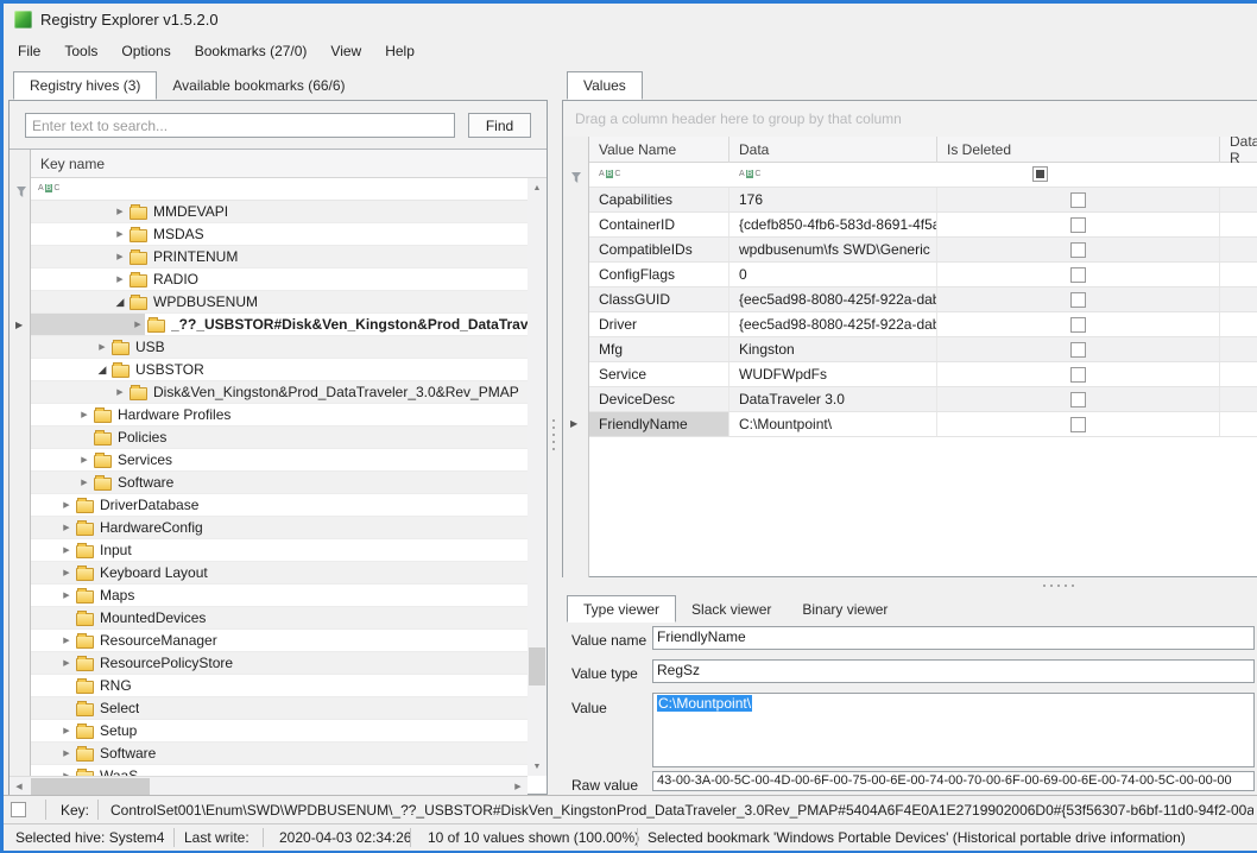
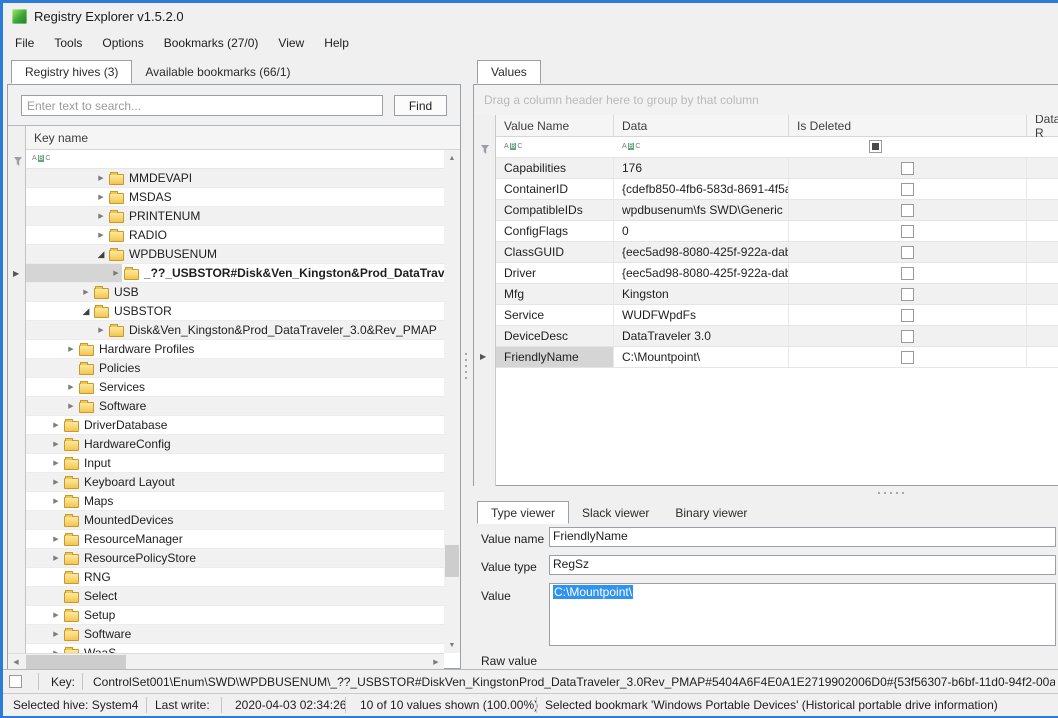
  Registry Explorer v1.5.2.0
  File
  Tools
  Options
  Bookmarks (27/0)
  View
  Help
- Registry hives (3) Available bookmarks (66/6)
+ Registry hives (3) Available bookmarks (66/1)
  Enter text to search...
  Find
  Key name
  MMDEVAPI
  MSDAS
  PRINTENUM
  RADIO
  ◢
  WPDBUSENUM
  _??_USBSTOR#Disk&Ven_Kingston&Prod_DataTrav
  USB
  ◢
  USBSTOR
  Disk&Ven_Kingston&Prod_DataTraveler_3.0&Rev_PMAP
  Hardware Profiles
  Policies
  Services
  Software
  DriverDatabase
  HardwareConfig
  Input
  Keyboard Layout
  Maps
  MountedDevices
  ResourceManager
  ResourcePolicyStore
  RNG
  Select
  Setup
  Software
  ▶
  Values
  Drag a column header here to group by that column
  Value Name
  Data
  Is Deleted
  Data R
  Capabilities
  176
  ContainerID
  {cdefb850-4fb6-583d-8691-4f5a
  CompatibleIDs
  wpdbusenum\fs SWD\Generic
  ConfigFlags
  0
  ClassGUID
  {eec5ad98-8080-425f-922a-dab
  Driver
  {eec5ad98-8080-425f-922a-dab
  Mfg
  Kingston
  Service
  WUDFWpdFs
  DeviceDesc
  DataTraveler 3.0
  FriendlyName
  C:\Mountpoint\
  ▶
  Type viewer
  Slack viewer
  Binary viewer
  Value name
  FriendlyName
  Value type
  RegSz
  Value
  C:\Mountpoint\
  Raw value
- 43-00-3A-00-5C-00-4D-00-6F-00-75-00-6E-00-74-00-70-00-6F-00-69-00-6E-00-74-00-5C-00-00-00
  Key:
  ControlSet001\Enum\SWD\WPDBUSENUM\_??_USBSTOR#DiskVen_KingstonProd_DataTraveler_3.0Rev_PMAP#5404A6F4E0A1E2719902006D0#{53f56307-b6bf-11d0-94f2-00a
  Selected hive: System4
  Last write:
  2020-04-03 02:34:26
  10 of 10 values shown (100.00%
  Selected bookmark 'Windows Portable Devices' (Historical portable drive information)
